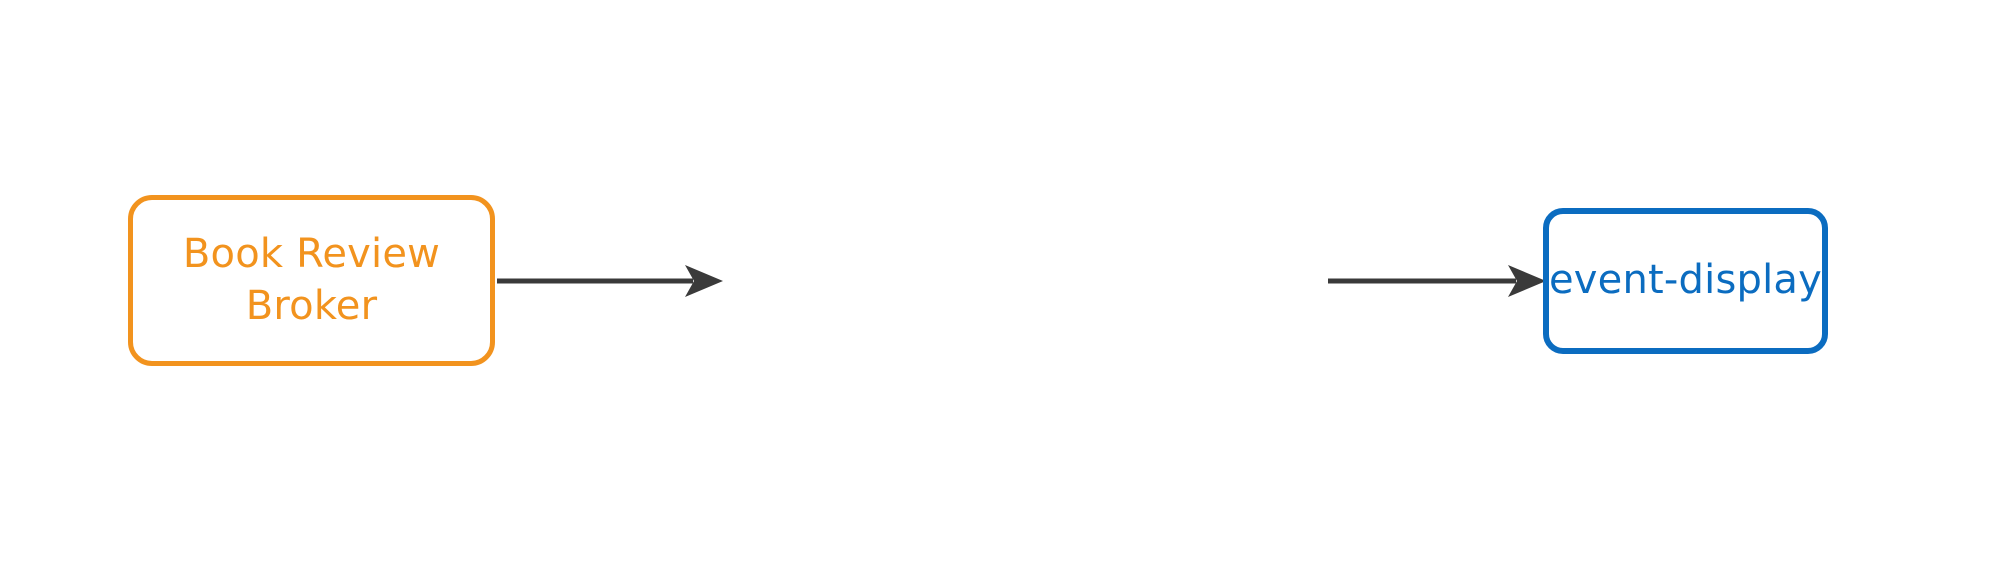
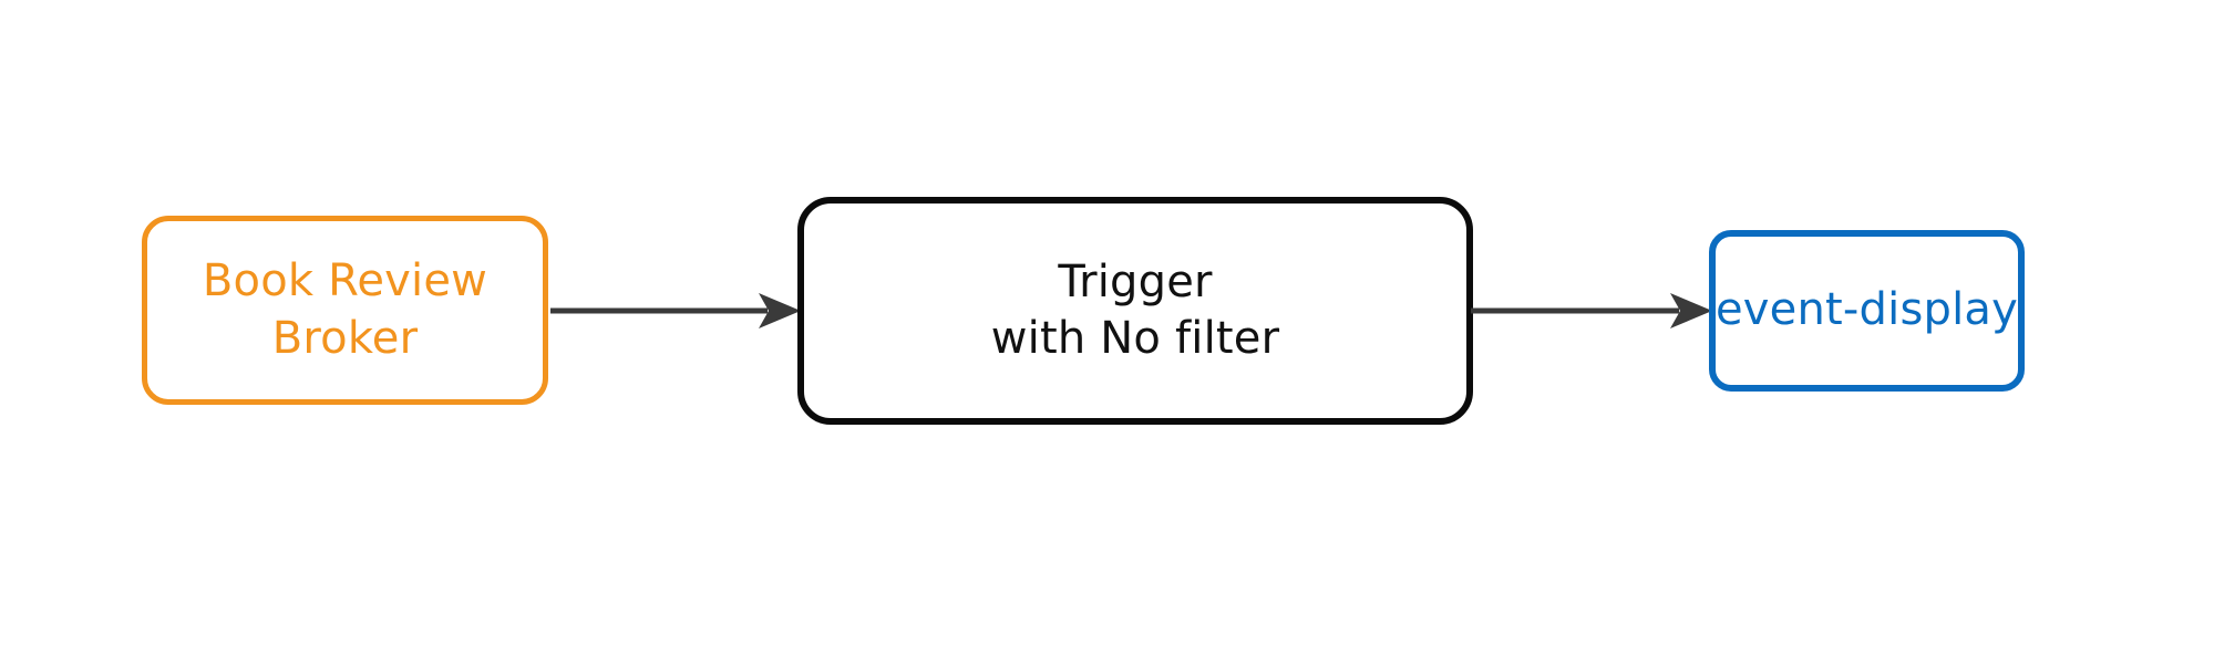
  Book Review
  Broker
+ Trigger
+ with No filter
  event-display
